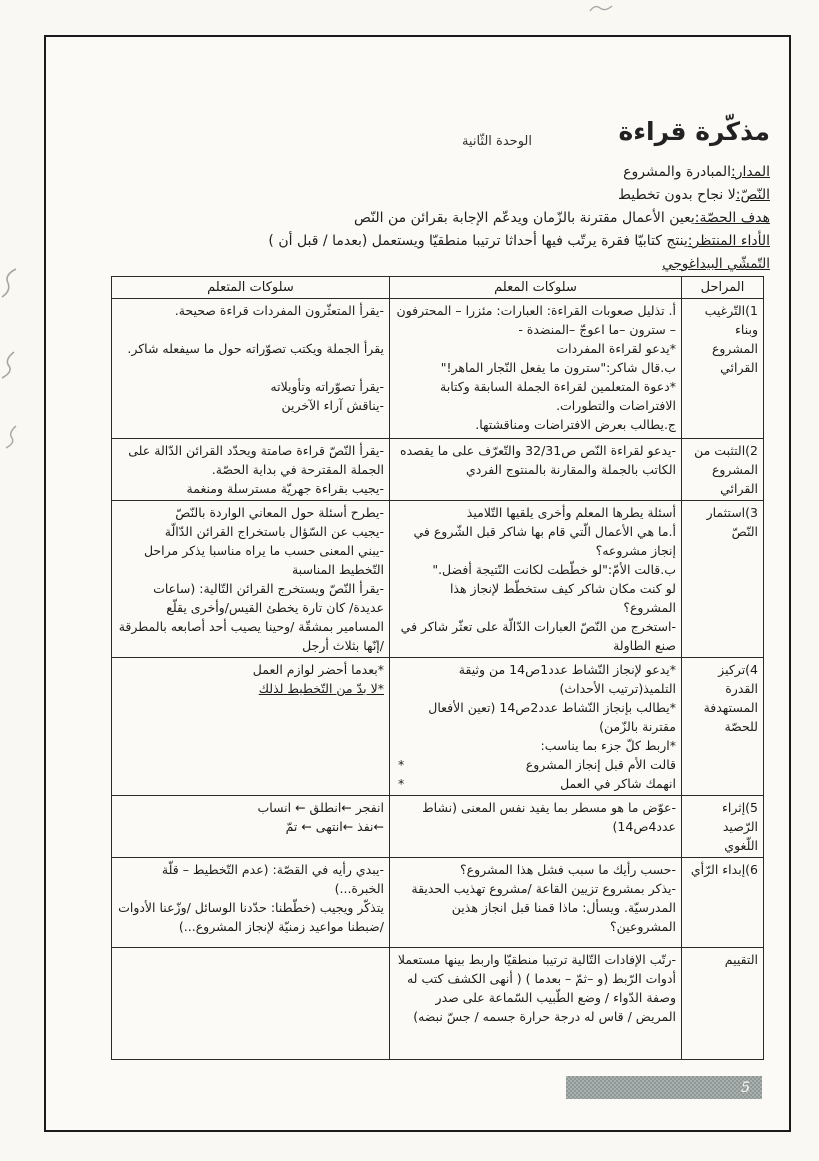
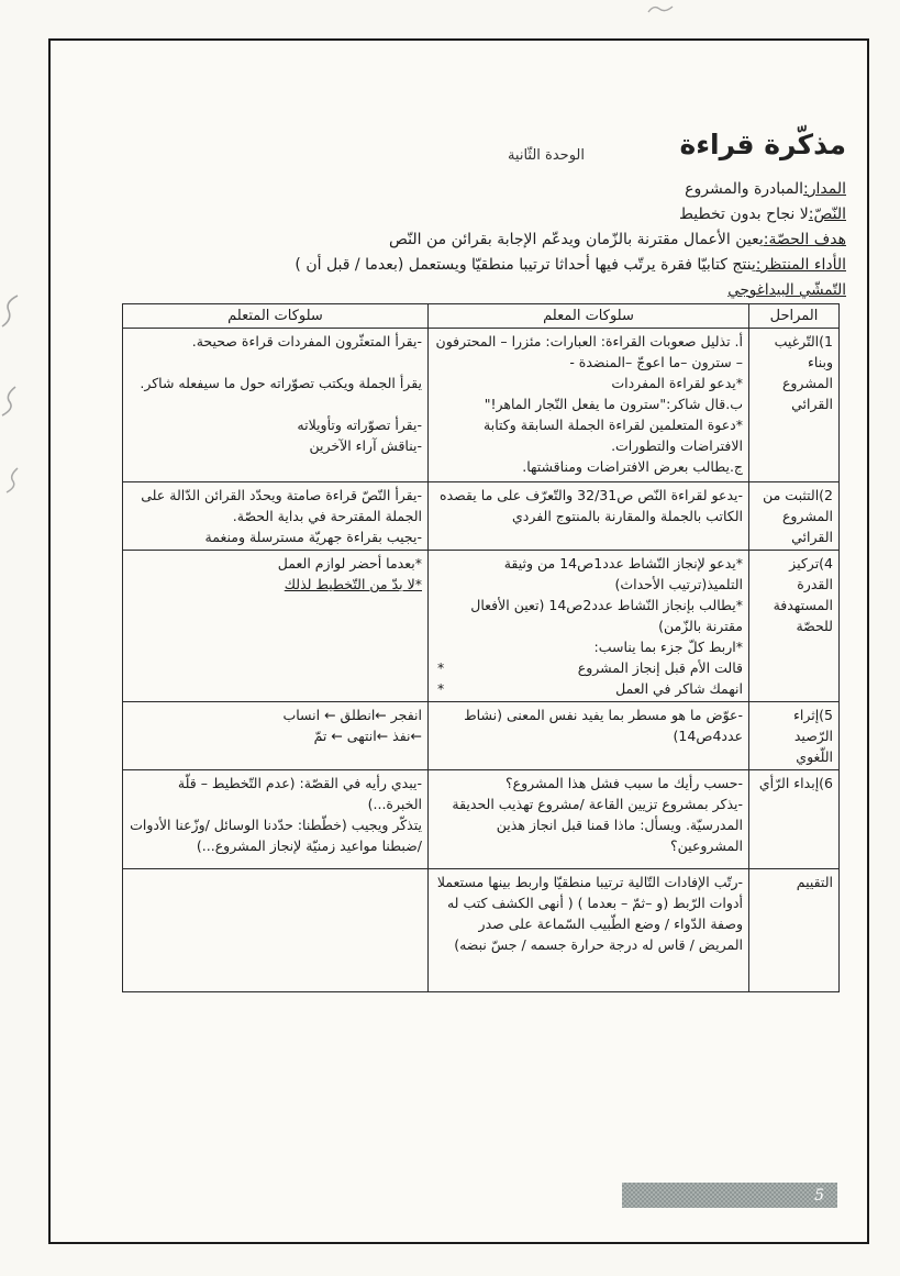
  مذكّرة قراءة
  الوحدة الثّانية
  المدار:المبادرة والمشروع
  النّصّ:لا نجاح بدون تخطيط
  هدف الحصّة:يعين الأعمال مقترنة بالزّمان ويدعّم الإجابة بقرائن من النّص
  الأداء المنتظر:ينتج كتابيّا فقرة يرتّب فيها أحداثا ترتيبا منطقيّا ويستعمل (بعدما / قبل أن )
  التّمشّي البيداغوجي
  المراحل	سلوكات المعلم	سلوكات المتعلم
  1)التّرغيب وبناء المشروع القرائي	أ. تذليل صعوبات القراءة: العبارات: مئزرا – المحترفون – سترون –ما اعوجّ –المنضدة - *يدعو لقراءة المفردات ب.قال شاكر:"سترون ما يفعل النّجار الماهر!" *دعوة المتعلمين لقراءة الجملة السابقة وكتابة الافتراضات والتطورات. ج.يطالب بعرض الافتراضات ومناقشتها.	-يقرأ المتعثّرون المفردات قراءة صحيحة. يقرأ الجملة ويكتب تصوّراته حول ما سيفعله شاكر. -يقرأ تصوّراته وتأويلاته -يناقش آراء الآخرين
  2)التثبت من المشروع القرائي	-يدعو لقراءة النّص ص32/31 والتّعرّف على ما يقصده الكاتب بالجملة والمقارنة بالمنتوج الفردي	-يقرأ النّصّ قراءة صامتة ويحدّد القرائن الدّالة على الجملة المقترحة في بداية الحصّة. -يجيب بقراءة جهريّة مسترسلة ومنغمة
- 3)استثمار النّصّ	أسئلة يطرها المعلم وأخرى يلقيها التّلاميذ أ.ما هي الأعمال الّتي قام بها شاكر قبل الشّروع في إنجاز مشروعه؟ ب.قالت الأمّ:"لو خطّطت لكانت النّتيجة أفضل." لو كنت مكان شاكر كيف ستخطّط لإنجاز هذا المشروع؟ -استخرج من النّصّ العبارات الدّالّة على تعثّر شاكر في صنع الطاولة	-يطرح أسئلة حول المعاني الواردة بالنّصّ -يجيب عن السّؤال باستخراج القرائن الدّالّة -يبني المعنى حسب ما يراه مناسبا يذكر مراحل التّخطيط المناسبة -يقرأ النّصّ ويستخرج القرائن التّالية: (ساعات عديدة/ كان تارة يخطئ القيس/وأخرى يقلّع المسامير بمشقّة /وحينا يصيب أحد أصابعه بالمطرقة /إنّها بثلاث أرجل
  4)تركيز القدرة المستهدفة للحصّة	*يدعو لإنجاز النّشاط عدد1ص14 من وثيقة التلميذ(ترتيب الأحداث) *يطالب بإنجاز النّشاط عدد2ص14 (تعين الأفعال مقترنة بالزّمن) *اربط كلّ جزء بما يناسب: قالت الأم قبل إنجاز المشروع* انهمك شاكر في العمل*	*بعدما أحضر لوازم العمل *لا بدّ من التّخطيط لذلك
  5)إثراء الرّصيد اللّغوي	-عوّض ما هو مسطر بما يفيد نفس المعنى (نشاط عدد4ص14)	انفجر ←انطلق ← انساب ←نفذ ←انتهى ← تمّ
  6)إبداء الرّأي	-حسب رأيك ما سبب فشل هذا المشروع؟ -يذكر بمشروع تزيين القاعة /مشروع تهذيب الحديقة المدرسيّة. ويسأل: ماذا قمنا قبل انجاز هذين المشروعين؟	-يبدي رأيه في القصّة: (عدم التّخطيط – قلّة الخبرة...) يتذكّر ويجيب (خطّطنا: حدّدنا الوسائل /وزّعنا الأدوات /ضبطنا مواعيد زمنيّة لإنجاز المشروع...)
  التقييم	-رتّب الإفادات التّالية ترتيبا منطقيّا واربط بينها مستعملا أدوات الرّبط (و –ثمّ – بعدما ) ( أنهى الكشف كتب له وصفة الدّواء / وضع الطّبيب السّماعة على صدر المريض / قاس له درجة حرارة جسمه / جسّ نبضه)
  5
